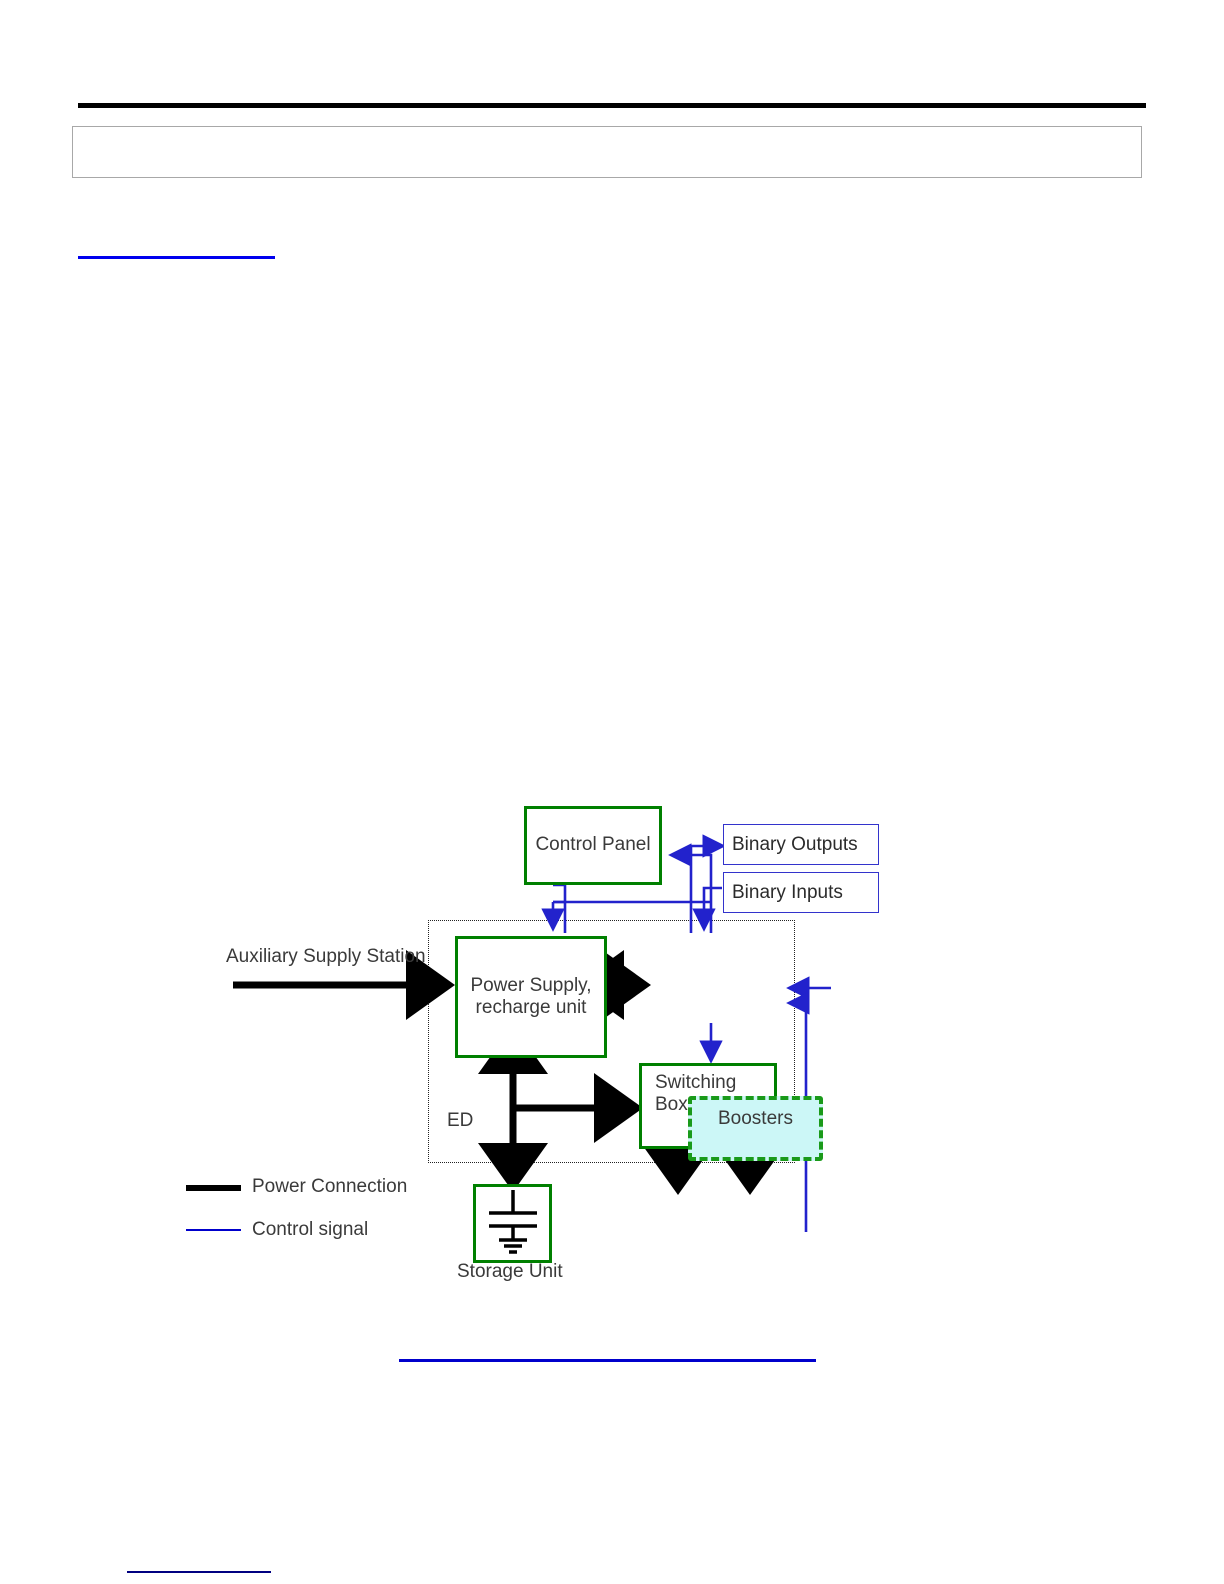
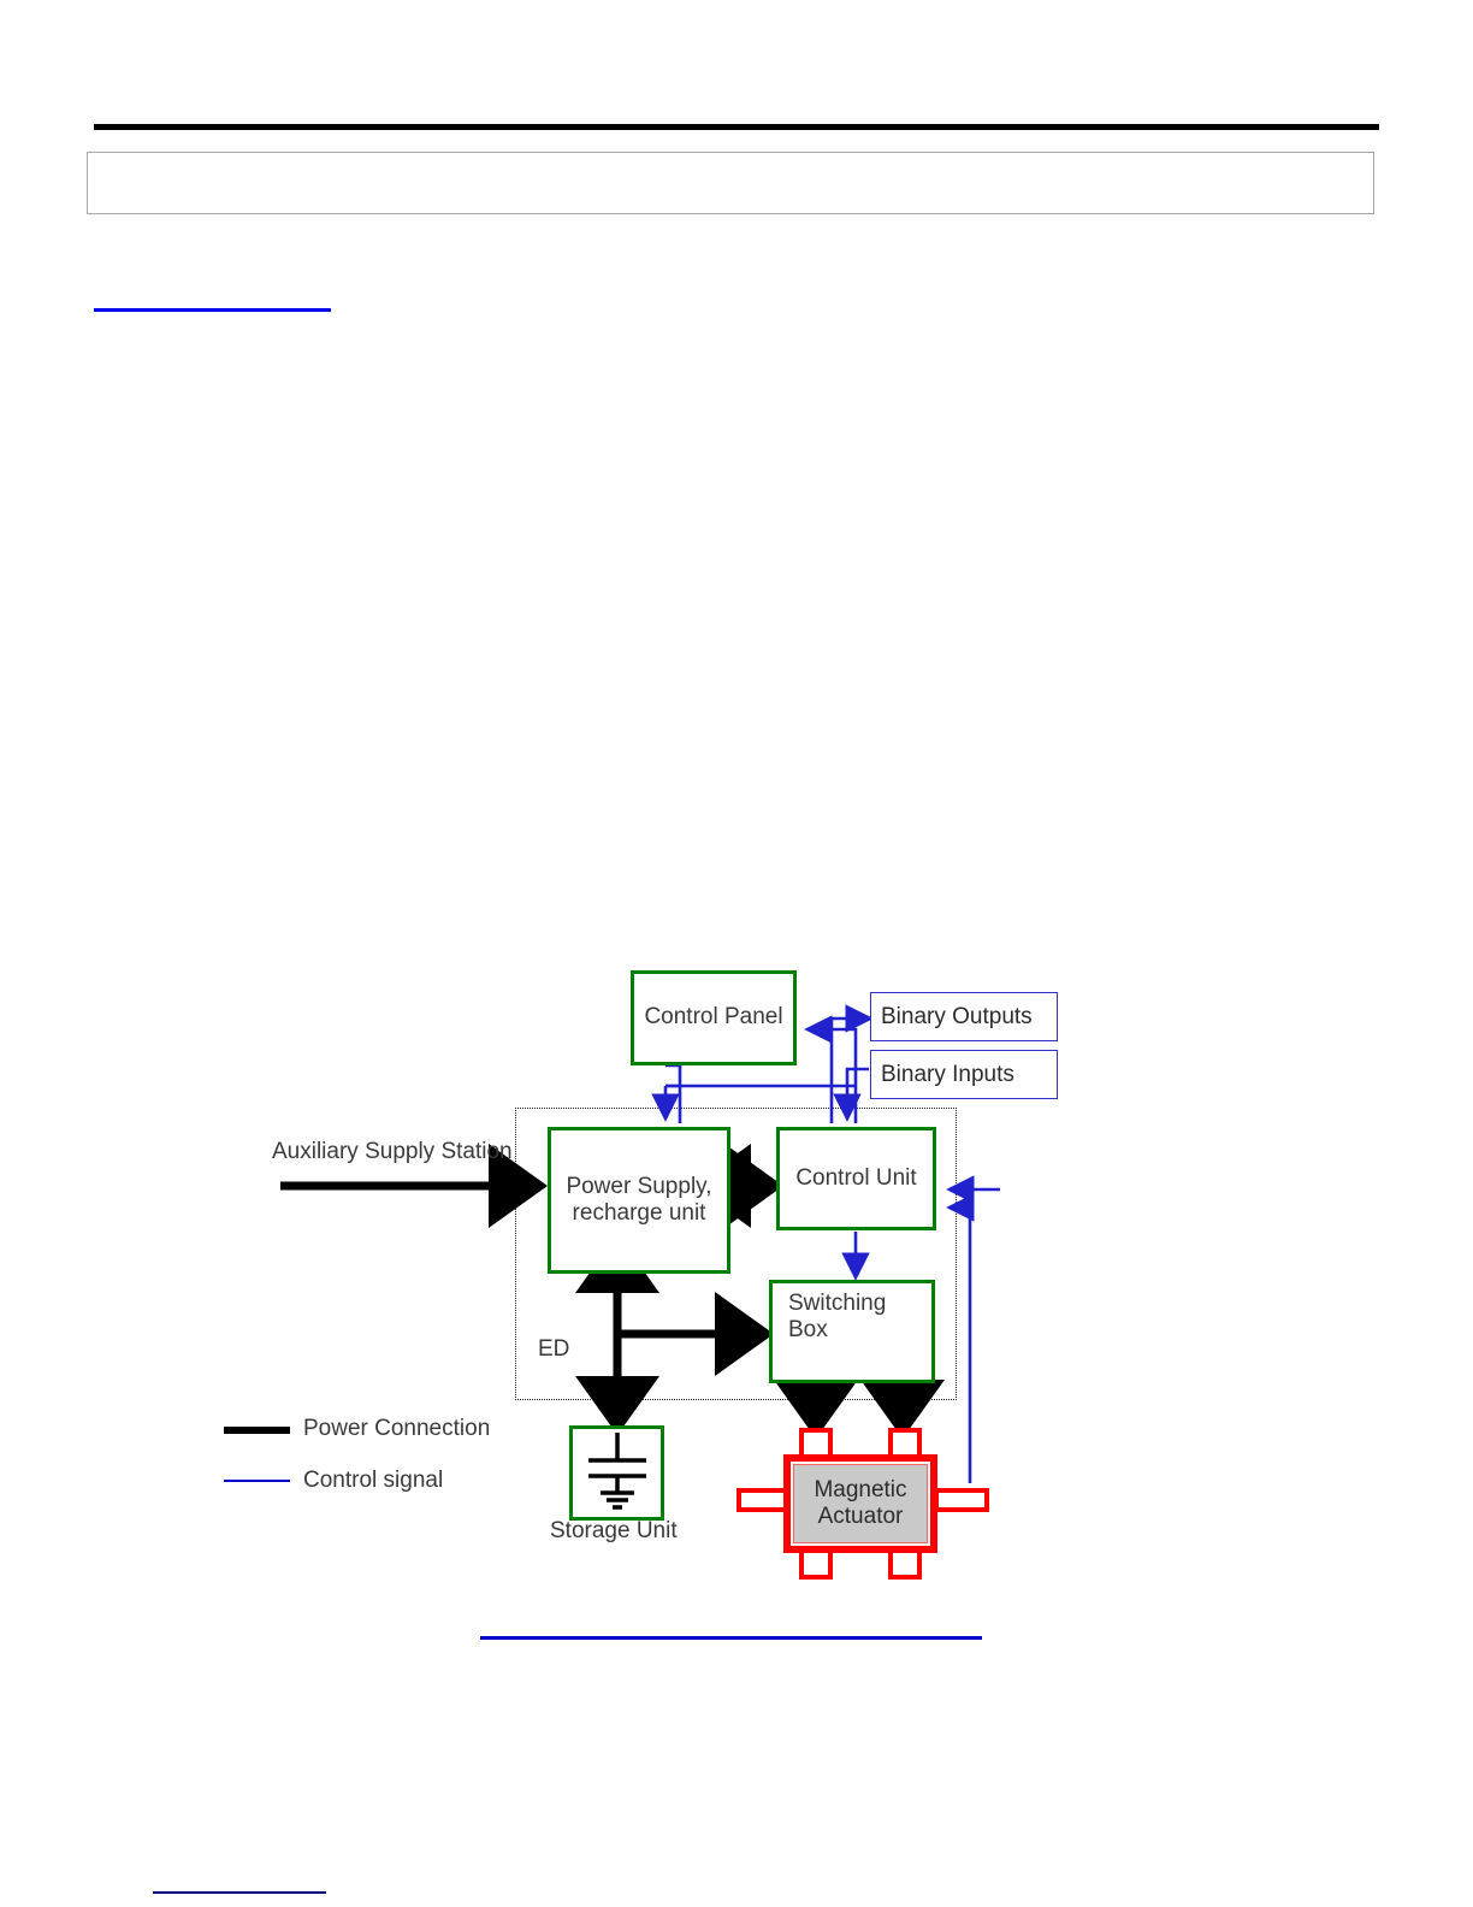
  ED
  Control Panel
  Binary Outputs
  Binary Inputs
  Power Supply, recharge unit
+ Control Unit
  Switching Box
- Boosters
  Storage Unit
+ Magnetic Actuator
  Auxiliary Supply Station
  Power Connection
  Control signal
